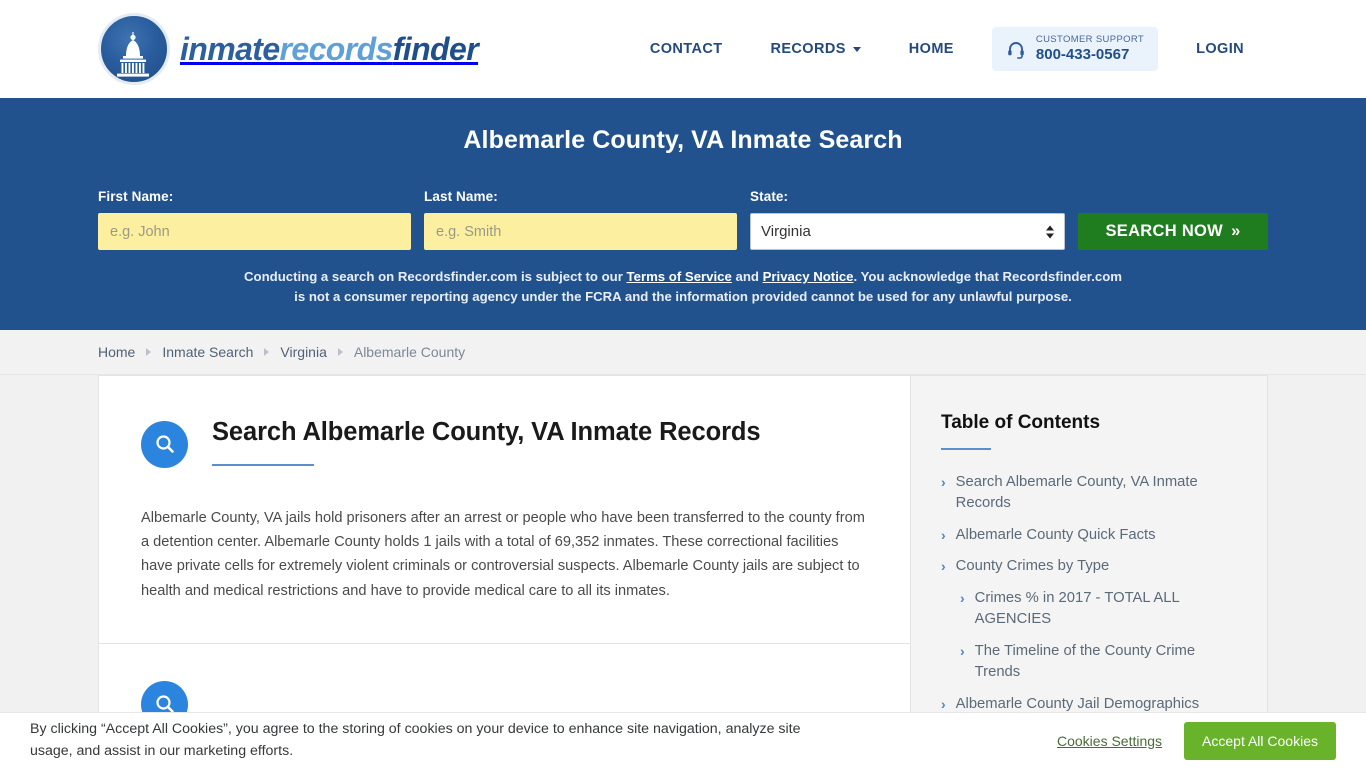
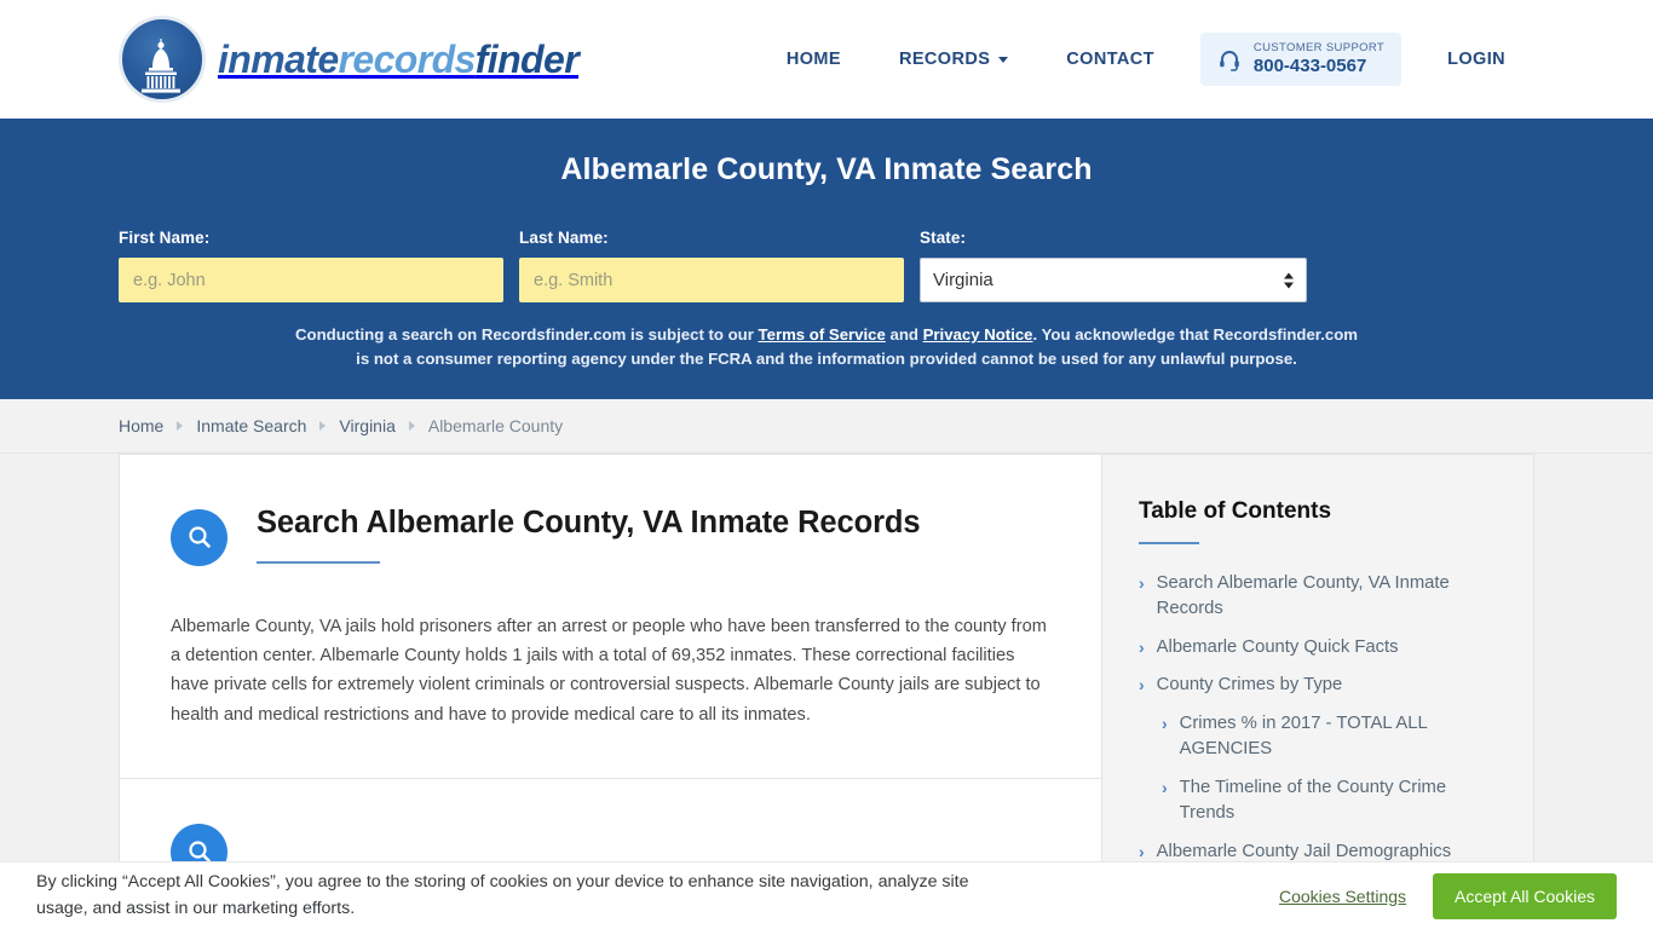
  inmaterecordsfinder
- CONTACT
+ HOME
  RECORDS
- HOME
+ CONTACT
  CUSTOMER SUPPORT
  800-433-0567
  LOGIN
  Albemarle County, VA Inmate Search
  First Name:
  e.g. John
  Last Name:
  e.g. Smith
  State:
  Virginia
- SEARCH NOW
- »
  Conducting a search on Recordsfinder.com is subject to our Terms of Service and Privacy Notice. You acknowledge that Recordsfinder.com is not a consumer reporting agency under the FCRA and the information provided cannot be used for any unlawful purpose.
  Home
  Inmate Search
  Virginia
  Albemarle County
  Search Albemarle County, VA Inmate Records
  Albemarle County, VA jails hold prisoners after an arrest or people who have been transferred to the county from a detention center. Albemarle County holds 1 jails with a total of 69,352 inmates. These correctional facilities have private cells for extremely violent criminals or controversial suspects. Albemarle County jails are subject to health and medical restrictions and have to provide medical care to all its inmates.
  Table of Contents
  ›
  Search Albemarle County, VA Inmate Records
  ›
  Albemarle County Quick Facts
  ›
  County Crimes by Type
  ›
  Crimes % in 2017 - TOTAL ALL AGENCIES
  ›
  The Timeline of the County Crime Trends
  ›
  Albemarle County Jail Demographics
  By clicking “Accept All Cookies”, you agree to the storing of cookies on your device to enhance site navigation, analyze site usage, and assist in our marketing efforts.
  Cookies Settings
  Accept All Cookies
